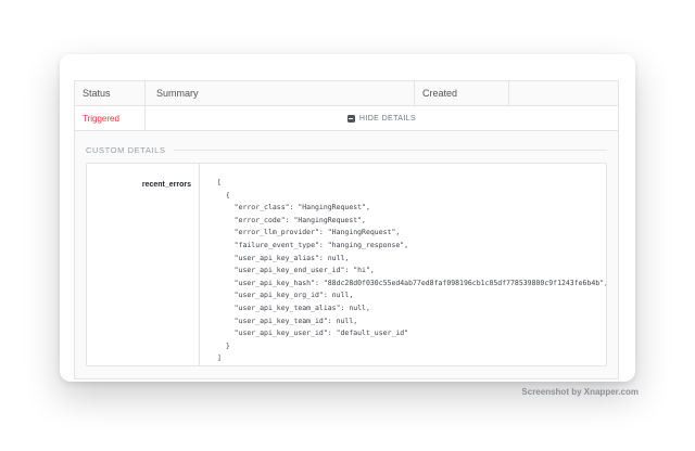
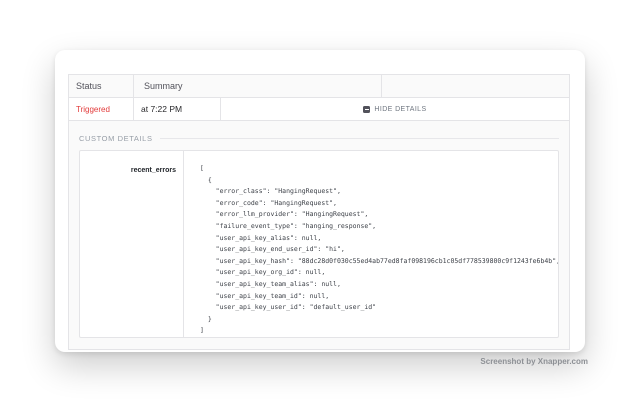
  Status
  Summary
- Created
  Triggered
+ at 7:22 PM
  CUSTOM DETAILS
  [
  {
  "error_class": "HangingRequest",
  "error_code": "HangingRequest",
  "error_llm_provider": "HangingRequest",
  "failure_event_type": "hanging_response",
  "user_api_key_alias": null,
  "user_api_key_end_user_id": "hi",
  "user_api_key_hash": "88dc28d0f030c55ed4ab77ed8faf098196cb1c05df778539800c9f1243fe6b4b"
  "user_api_key_org_id": null,
  "user_api_key_team_alias": null,
  "user_api_key_team_id": null,
  "user_api_key_user_id": "default_user_id"
  }
  ]
  Screenshot by Xnapper.com
